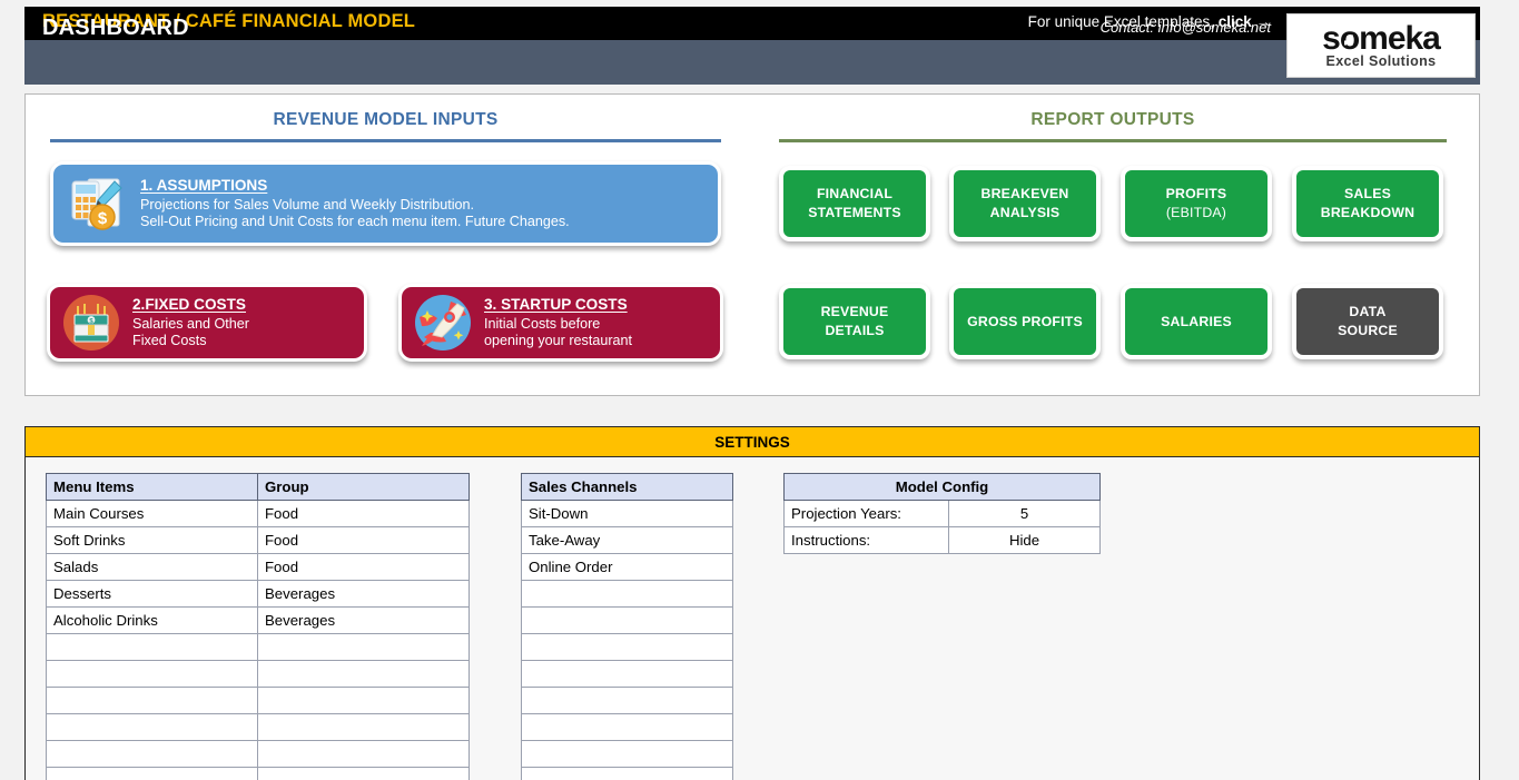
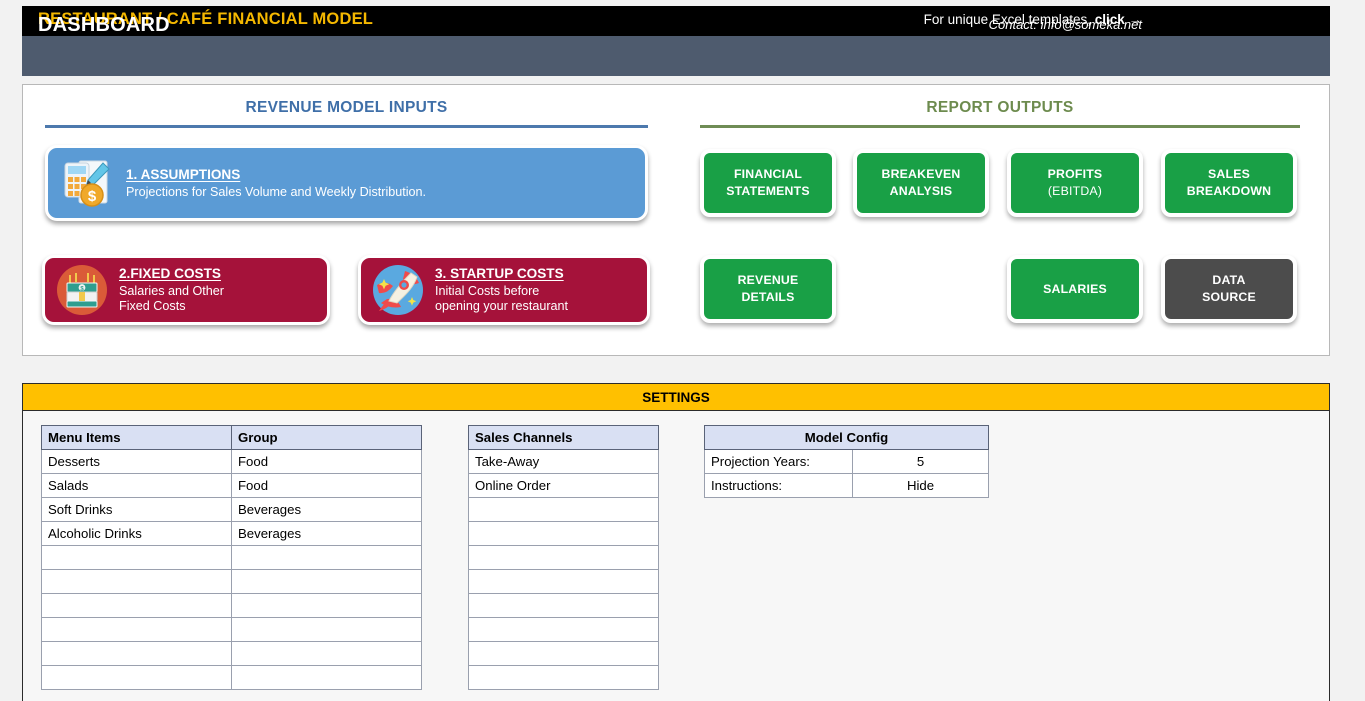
  RESTAURANT / CAFÉ FINANCIAL MODEL
  DASHBOARD
  For unique Excel templates, click →
  Contact: info@someka.net
- s
- meka
- Excel Solutions
  REVENUE MODEL INPUTS
  REPORT OUTPUTS
  $
  1. ASSUMPTIONS
  Projections for Sales Volume and Weekly Distribution.
- Sell-Out Pricing and Unit Costs for each menu item. Future Changes.
  2.FIXED COSTS
  Salaries and Other
  Fixed Costs
  3. STARTUP COSTS
  Initial Costs before
  opening your restaurant
  FINANCIAL
  STATEMENTS
  BREAKEVEN
  ANALYSIS
  PROFITS
  (EBITDA)
  SALES
  BREAKDOWN
  REVENUE
  DETAILS
- GROSS PROFITS
  SALARIES
  DATA
  SOURCE
  SETTINGS
  Menu Items	Group
- Main Courses	Food
- Soft Drinks	Food
+ Desserts	Food
  Salads	Food
- Desserts	Beverages
+ Soft Drinks	Beverages
  Alcoholic Drinks	Beverages
  Sales Channels
- Sit-Down
  Take-Away
  Online Order
  Model Config
  Projection Years:	5
  Instructions:	Hide
